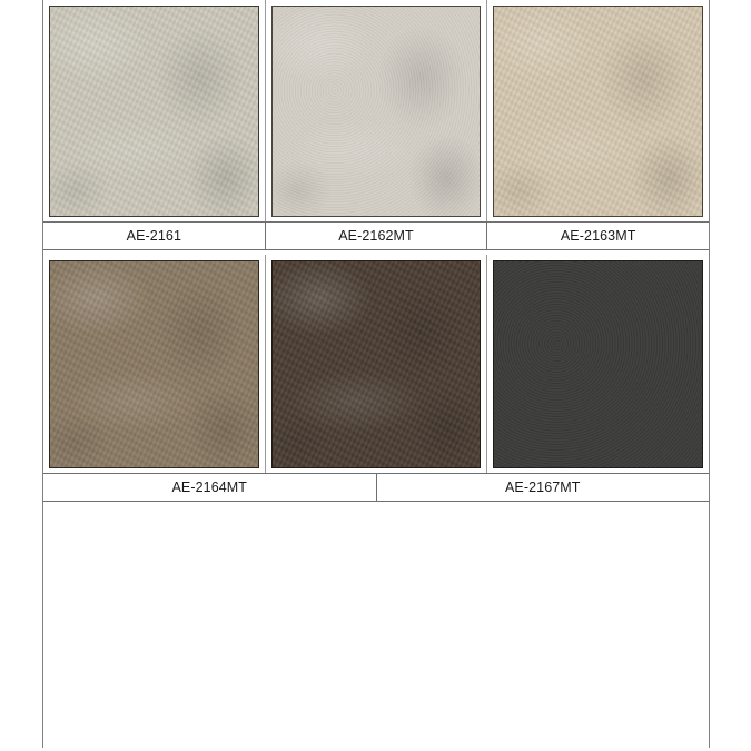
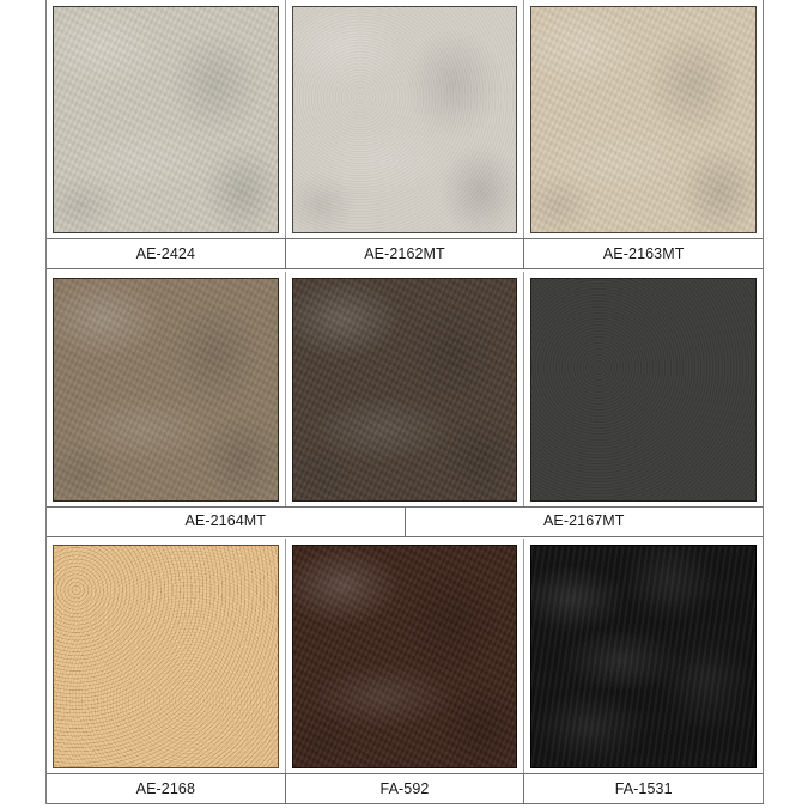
- AE-2161
+ AE-2424
  AE-2162MT
  AE-2163MT
  AE-2164MT
  AE-2167MT
+ AE-2168
+ FA-592
+ FA-1531
